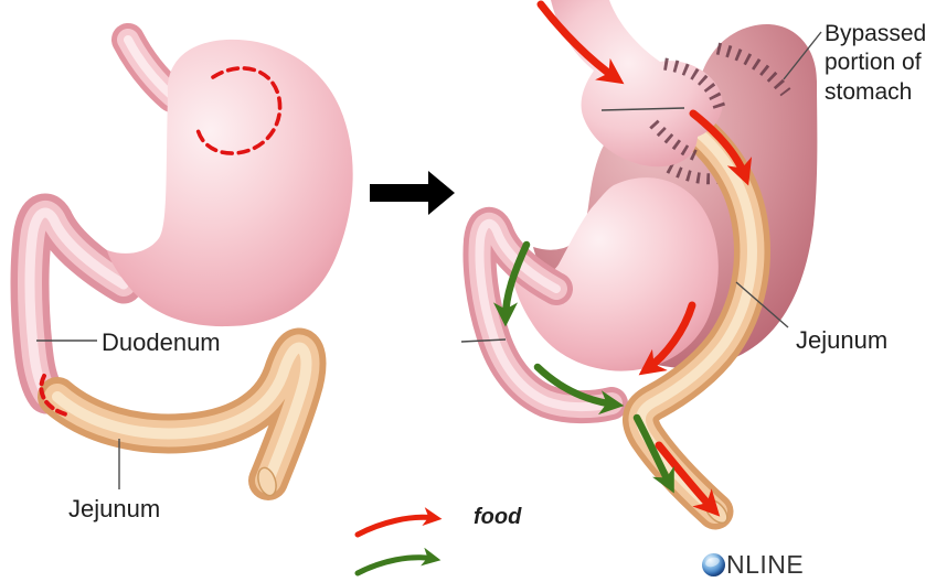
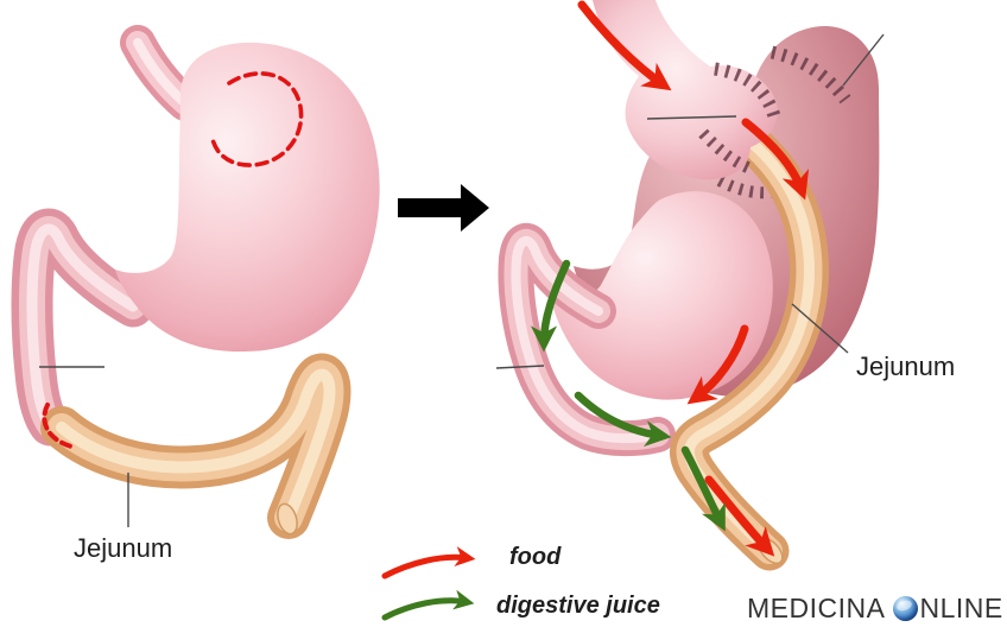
- Duodenum
  Jejunum
- Bypassed portion of stomach
  Jejunum
  food
+ digestive juice
+ MEDICINA
  NLINE
